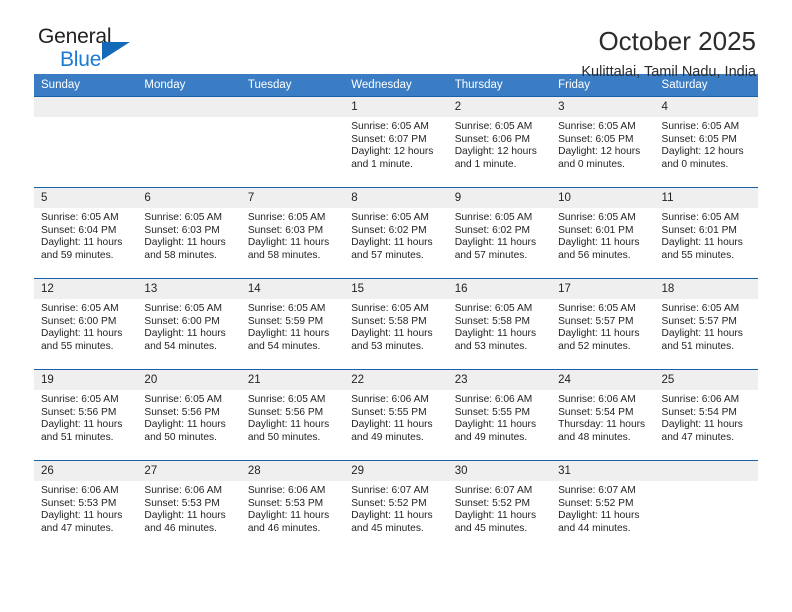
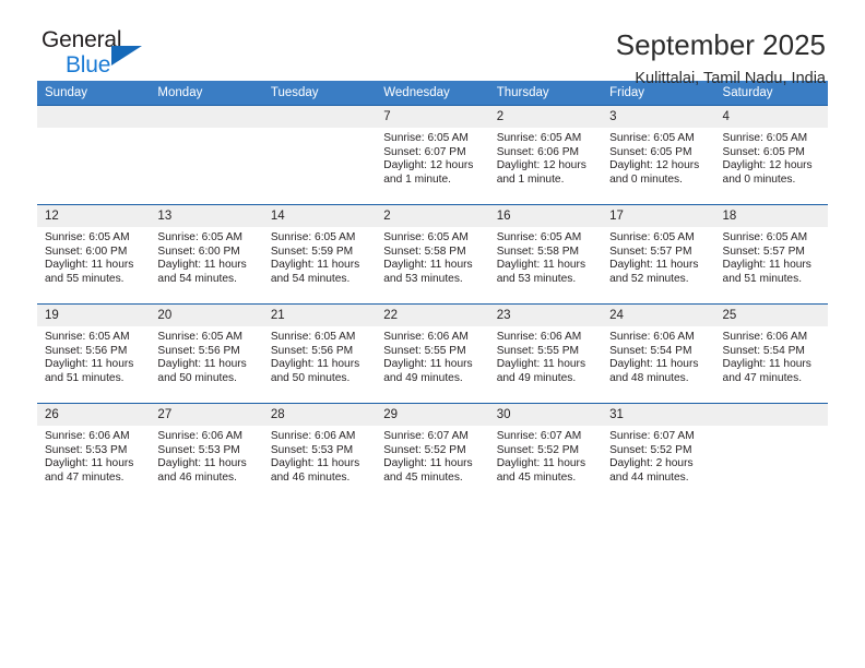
  General
  Blue
- October 2025
+ September 2025
  Kulittalai, Tamil Nadu, India
  Sunday	Monday	Tuesday	Wednesday	Thursday	Friday	Saturday
- 			1Sunrise: 6:05 AMSunset: 6:07 PMDaylight: 12 hours and 1 minute.	2Sunrise: 6:05 AMSunset: 6:06 PMDaylight: 12 hours and 1 minute.	3Sunrise: 6:05 AMSunset: 6:05 PMDaylight: 12 hours and 0 minutes.	4Sunrise: 6:05 AMSunset: 6:05 PMDaylight: 12 hours and 0 minutes.
+ 			7Sunrise: 6:05 AMSunset: 6:07 PMDaylight: 12 hours and 1 minute.	2Sunrise: 6:05 AMSunset: 6:06 PMDaylight: 12 hours and 1 minute.	3Sunrise: 6:05 AMSunset: 6:05 PMDaylight: 12 hours and 0 minutes.	4Sunrise: 6:05 AMSunset: 6:05 PMDaylight: 12 hours and 0 minutes.
- 5Sunrise: 6:05 AMSunset: 6:04 PMDaylight: 11 hours and 59 minutes.	6Sunrise: 6:05 AMSunset: 6:03 PMDaylight: 11 hours and 58 minutes.	7Sunrise: 6:05 AMSunset: 6:03 PMDaylight: 11 hours and 58 minutes.	8Sunrise: 6:05 AMSunset: 6:02 PMDaylight: 11 hours and 57 minutes.	9Sunrise: 6:05 AMSunset: 6:02 PMDaylight: 11 hours and 57 minutes.	10Sunrise: 6:05 AMSunset: 6:01 PMDaylight: 11 hours and 56 minutes.	11Sunrise: 6:05 AMSunset: 6:01 PMDaylight: 11 hours and 55 minutes.
- 12Sunrise: 6:05 AMSunset: 6:00 PMDaylight: 11 hours and 55 minutes.	13Sunrise: 6:05 AMSunset: 6:00 PMDaylight: 11 hours and 54 minutes.	14Sunrise: 6:05 AMSunset: 5:59 PMDaylight: 11 hours and 54 minutes.	15Sunrise: 6:05 AMSunset: 5:58 PMDaylight: 11 hours and 53 minutes.	16Sunrise: 6:05 AMSunset: 5:58 PMDaylight: 11 hours and 53 minutes.	17Sunrise: 6:05 AMSunset: 5:57 PMDaylight: 11 hours and 52 minutes.	18Sunrise: 6:05 AMSunset: 5:57 PMDaylight: 11 hours and 51 minutes.
+ 12Sunrise: 6:05 AMSunset: 6:00 PMDaylight: 11 hours and 55 minutes.	13Sunrise: 6:05 AMSunset: 6:00 PMDaylight: 11 hours and 54 minutes.	14Sunrise: 6:05 AMSunset: 5:59 PMDaylight: 11 hours and 54 minutes.	2Sunrise: 6:05 AMSunset: 5:58 PMDaylight: 11 hours and 53 minutes.	16Sunrise: 6:05 AMSunset: 5:58 PMDaylight: 11 hours and 53 minutes.	17Sunrise: 6:05 AMSunset: 5:57 PMDaylight: 11 hours and 52 minutes.	18Sunrise: 6:05 AMSunset: 5:57 PMDaylight: 11 hours and 51 minutes.
- 19Sunrise: 6:05 AMSunset: 5:56 PMDaylight: 11 hours and 51 minutes.	20Sunrise: 6:05 AMSunset: 5:56 PMDaylight: 11 hours and 50 minutes.	21Sunrise: 6:05 AMSunset: 5:56 PMDaylight: 11 hours and 50 minutes.	22Sunrise: 6:06 AMSunset: 5:55 PMDaylight: 11 hours and 49 minutes.	23Sunrise: 6:06 AMSunset: 5:55 PMDaylight: 11 hours and 49 minutes.	24Sunrise: 6:06 AMSunset: 5:54 PMThursday: 11 hours and 48 minutes.	25Sunrise: 6:06 AMSunset: 5:54 PMDaylight: 11 hours and 47 minutes.
+ 19Sunrise: 6:05 AMSunset: 5:56 PMDaylight: 11 hours and 51 minutes.	20Sunrise: 6:05 AMSunset: 5:56 PMDaylight: 11 hours and 50 minutes.	21Sunrise: 6:05 AMSunset: 5:56 PMDaylight: 11 hours and 50 minutes.	22Sunrise: 6:06 AMSunset: 5:55 PMDaylight: 11 hours and 49 minutes.	23Sunrise: 6:06 AMSunset: 5:55 PMDaylight: 11 hours and 49 minutes.	24Sunrise: 6:06 AMSunset: 5:54 PMDaylight: 11 hours and 48 minutes.	25Sunrise: 6:06 AMSunset: 5:54 PMDaylight: 11 hours and 47 minutes.
- 26Sunrise: 6:06 AMSunset: 5:53 PMDaylight: 11 hours and 47 minutes.	27Sunrise: 6:06 AMSunset: 5:53 PMDaylight: 11 hours and 46 minutes.	28Sunrise: 6:06 AMSunset: 5:53 PMDaylight: 11 hours and 46 minutes.	29Sunrise: 6:07 AMSunset: 5:52 PMDaylight: 11 hours and 45 minutes.	30Sunrise: 6:07 AMSunset: 5:52 PMDaylight: 11 hours and 45 minutes.	31Sunrise: 6:07 AMSunset: 5:52 PMDaylight: 11 hours and 44 minutes.
+ 26Sunrise: 6:06 AMSunset: 5:53 PMDaylight: 11 hours and 47 minutes.	27Sunrise: 6:06 AMSunset: 5:53 PMDaylight: 11 hours and 46 minutes.	28Sunrise: 6:06 AMSunset: 5:53 PMDaylight: 11 hours and 46 minutes.	29Sunrise: 6:07 AMSunset: 5:52 PMDaylight: 11 hours and 45 minutes.	30Sunrise: 6:07 AMSunset: 5:52 PMDaylight: 11 hours and 45 minutes.	31Sunrise: 6:07 AMSunset: 5:52 PMDaylight: 2 hours and 44 minutes.
